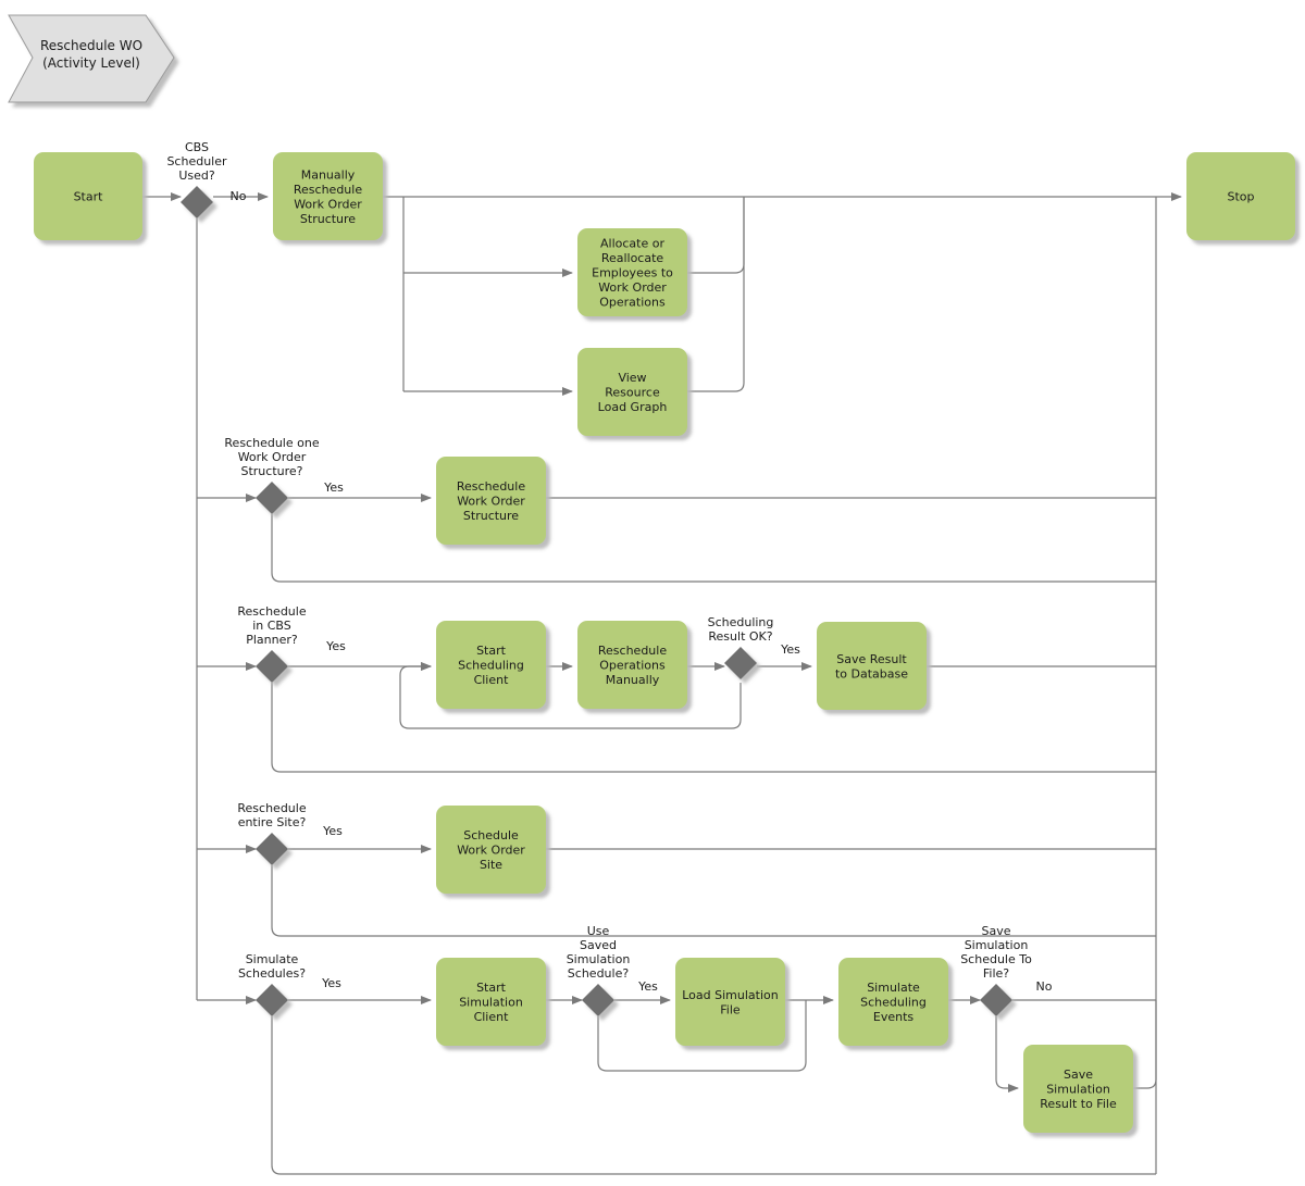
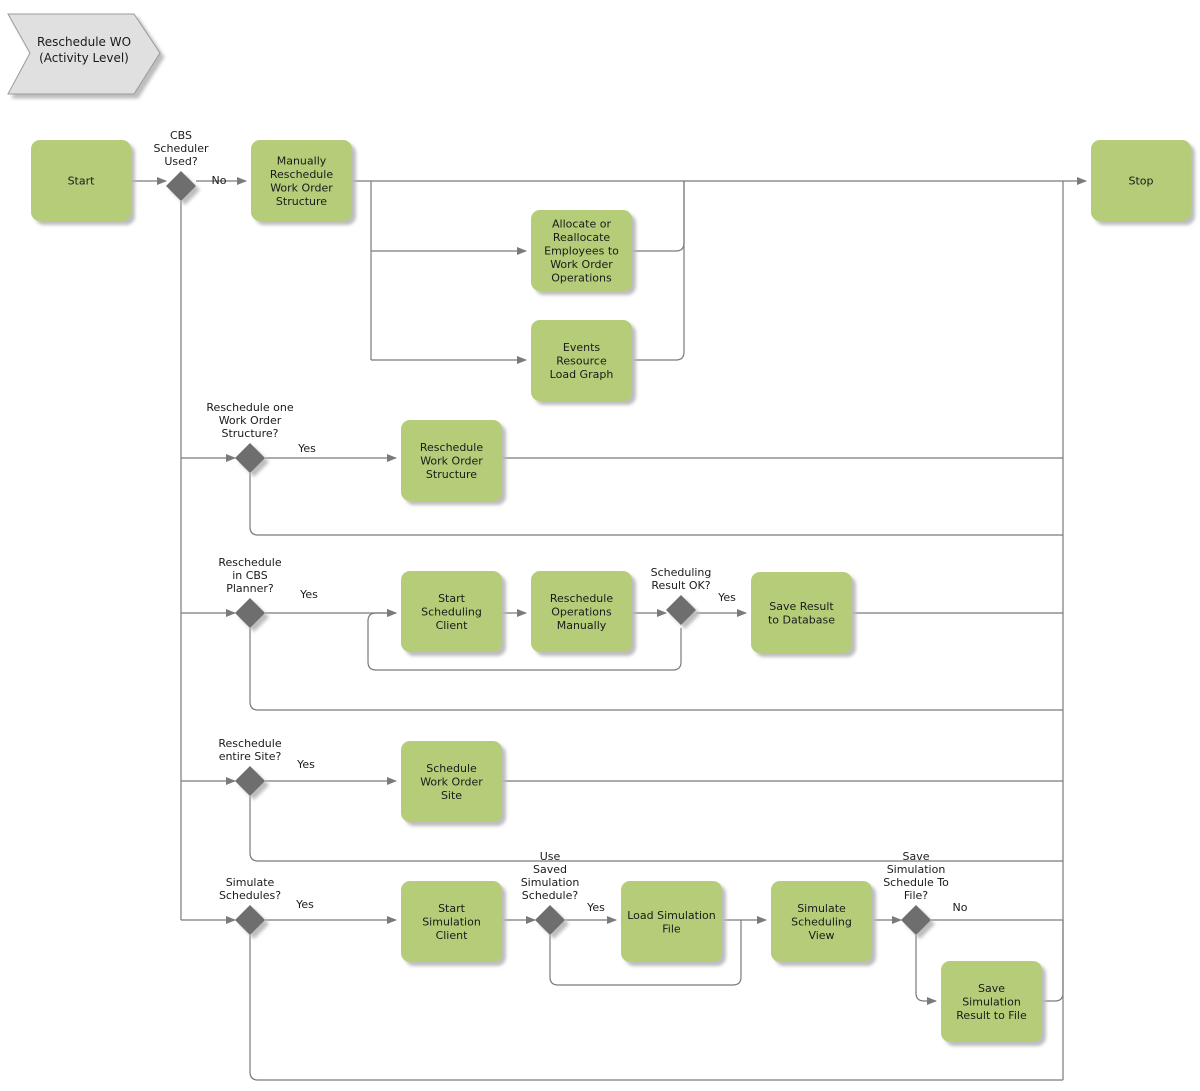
  Reschedule WO
  (Activity Level)
  Start
  Manually
  Reschedule
  Work Order
  Structure
  Allocate or
  Reallocate
  Employees to
  Work Order
  Operations
- View
+ Events
  Resource
  Load Graph
  Reschedule
  Work Order
  Structure
  Start
  Scheduling
  Client
  Reschedule
  Operations
  Manually
  Save Result
  to Database
  Schedule
  Work Order
  Site
  Start
  Simulation
  Client
  Load Simulation
  File
  Simulate
  Scheduling
- Events
+ View
  Save
  Simulation
  Result to File
  Stop
  CBS
  Scheduler
  Used?
  Reschedule one
  Work Order
  Structure?
  Reschedule
  in CBS
  Planner?
  Scheduling
  Result OK?
  Reschedule
  entire Site?
  Simulate
  Schedules?
  Use
  Saved
  Simulation
  Schedule?
  Save
  Simulation
  Schedule To
  File?
  No
  Yes
  Yes
  Yes
  Yes
  Yes
  Yes
  No
